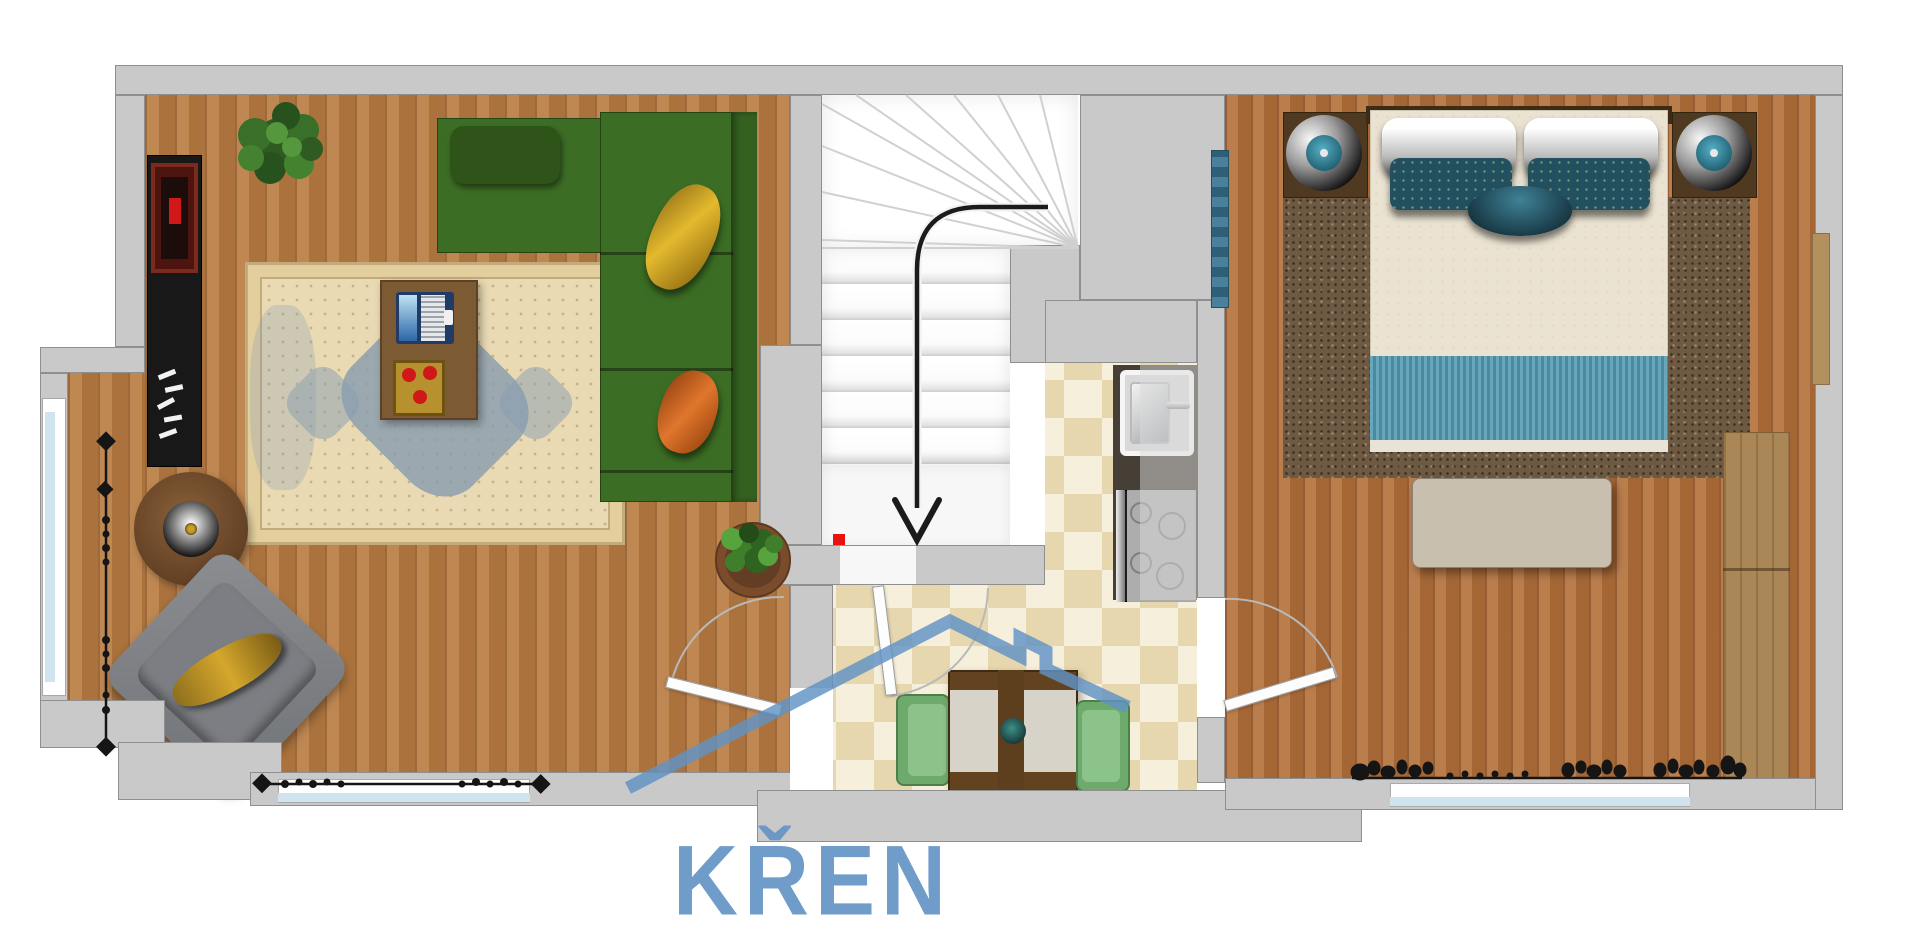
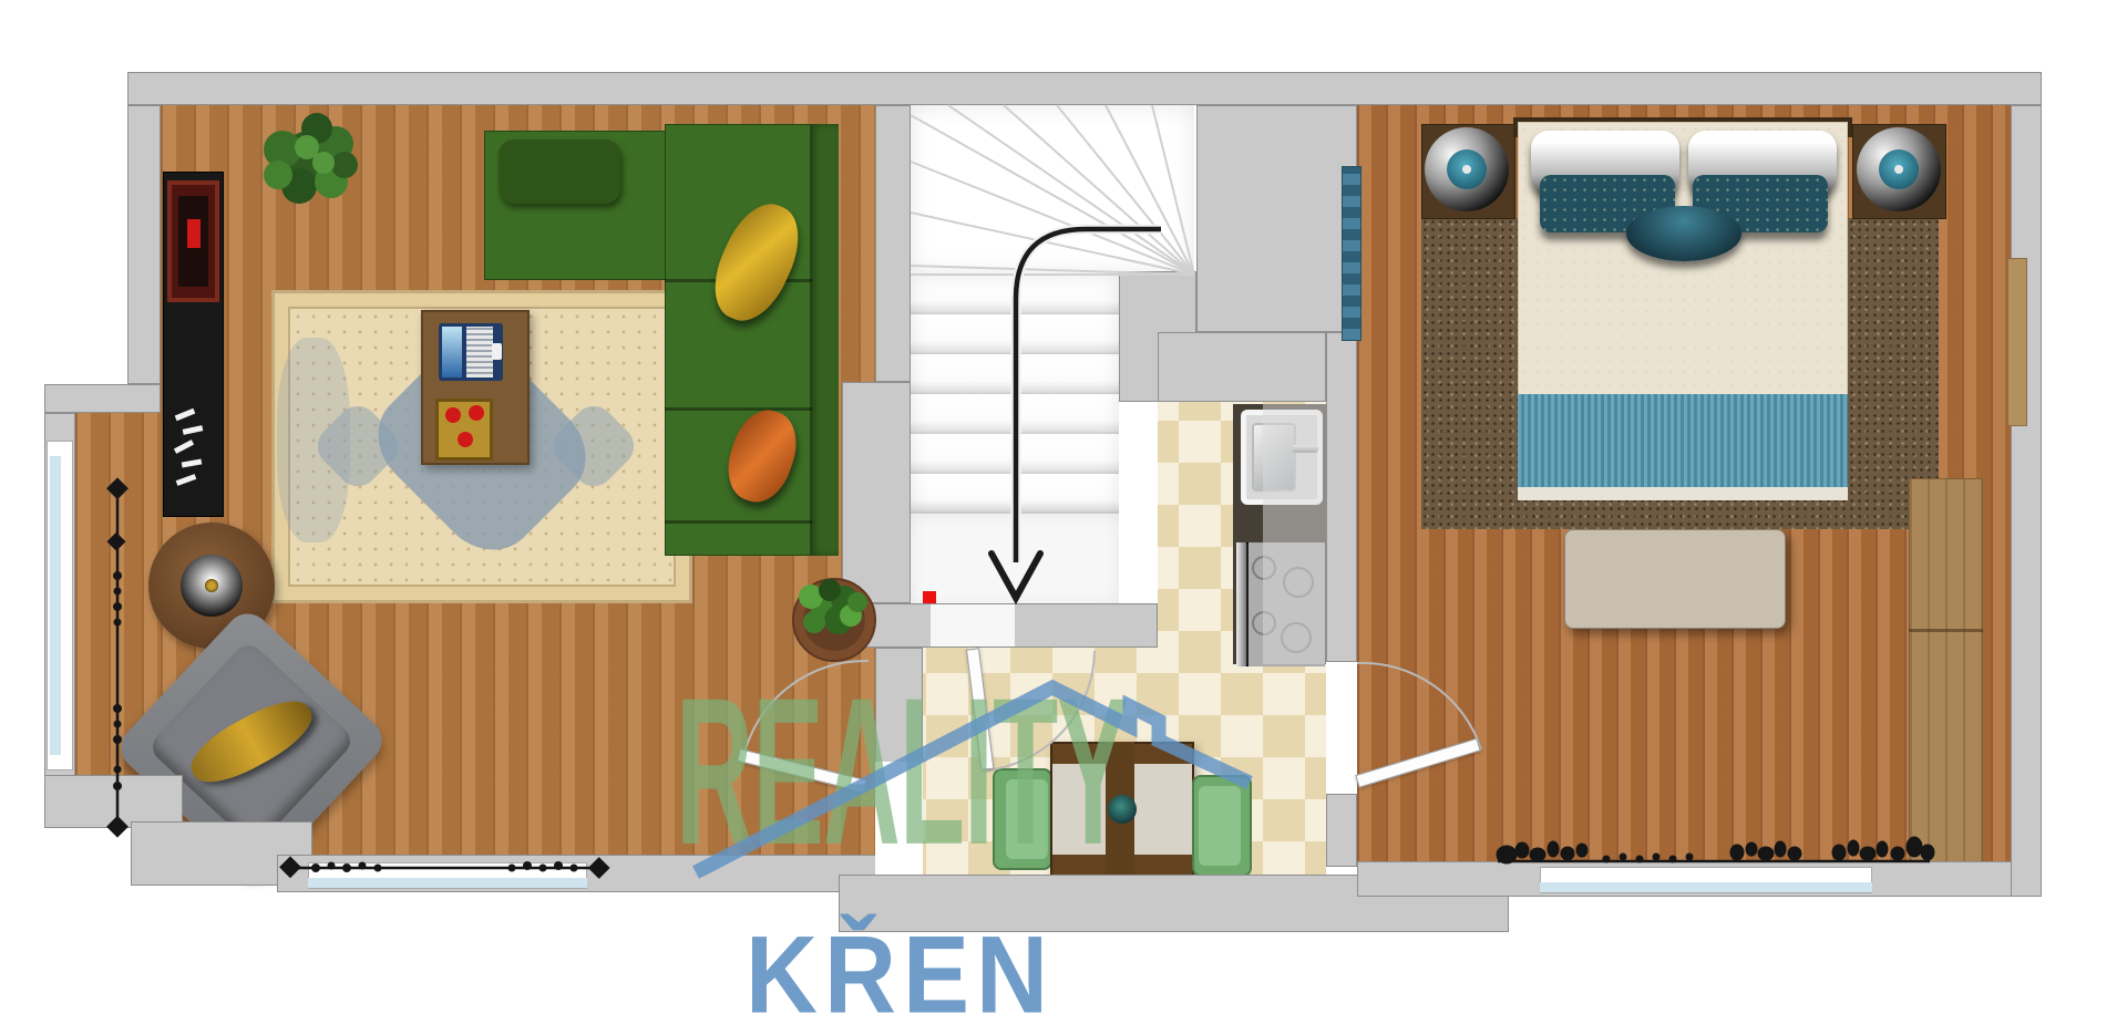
+ REALITY
  KŘEN
